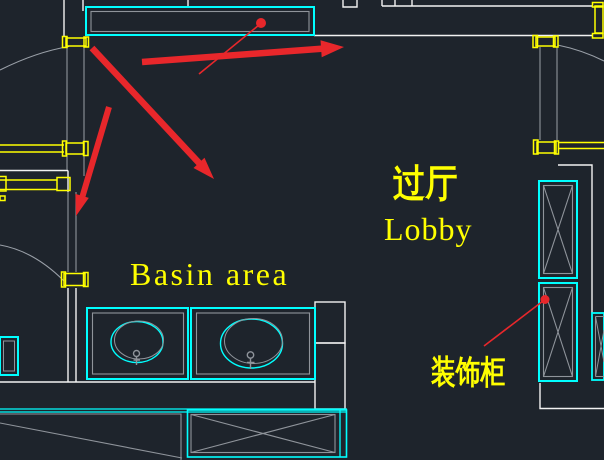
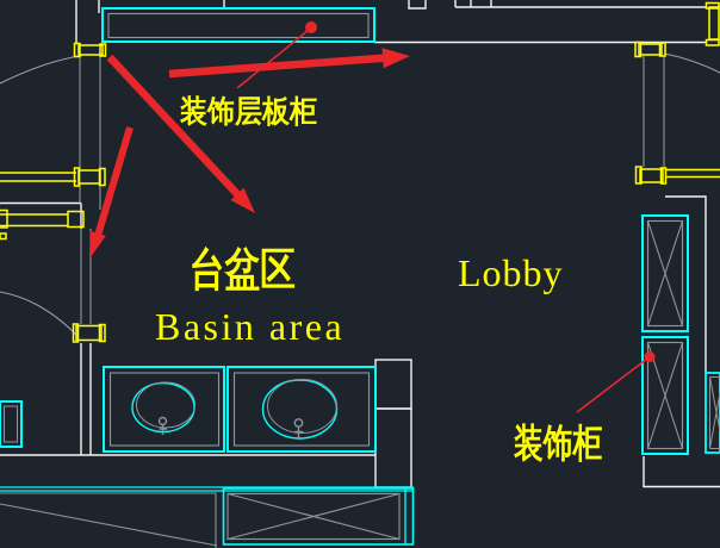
+ 装饰层板柜
+ 台盆区
  Basin area
- 过厅
  Lobby
  装饰柜
